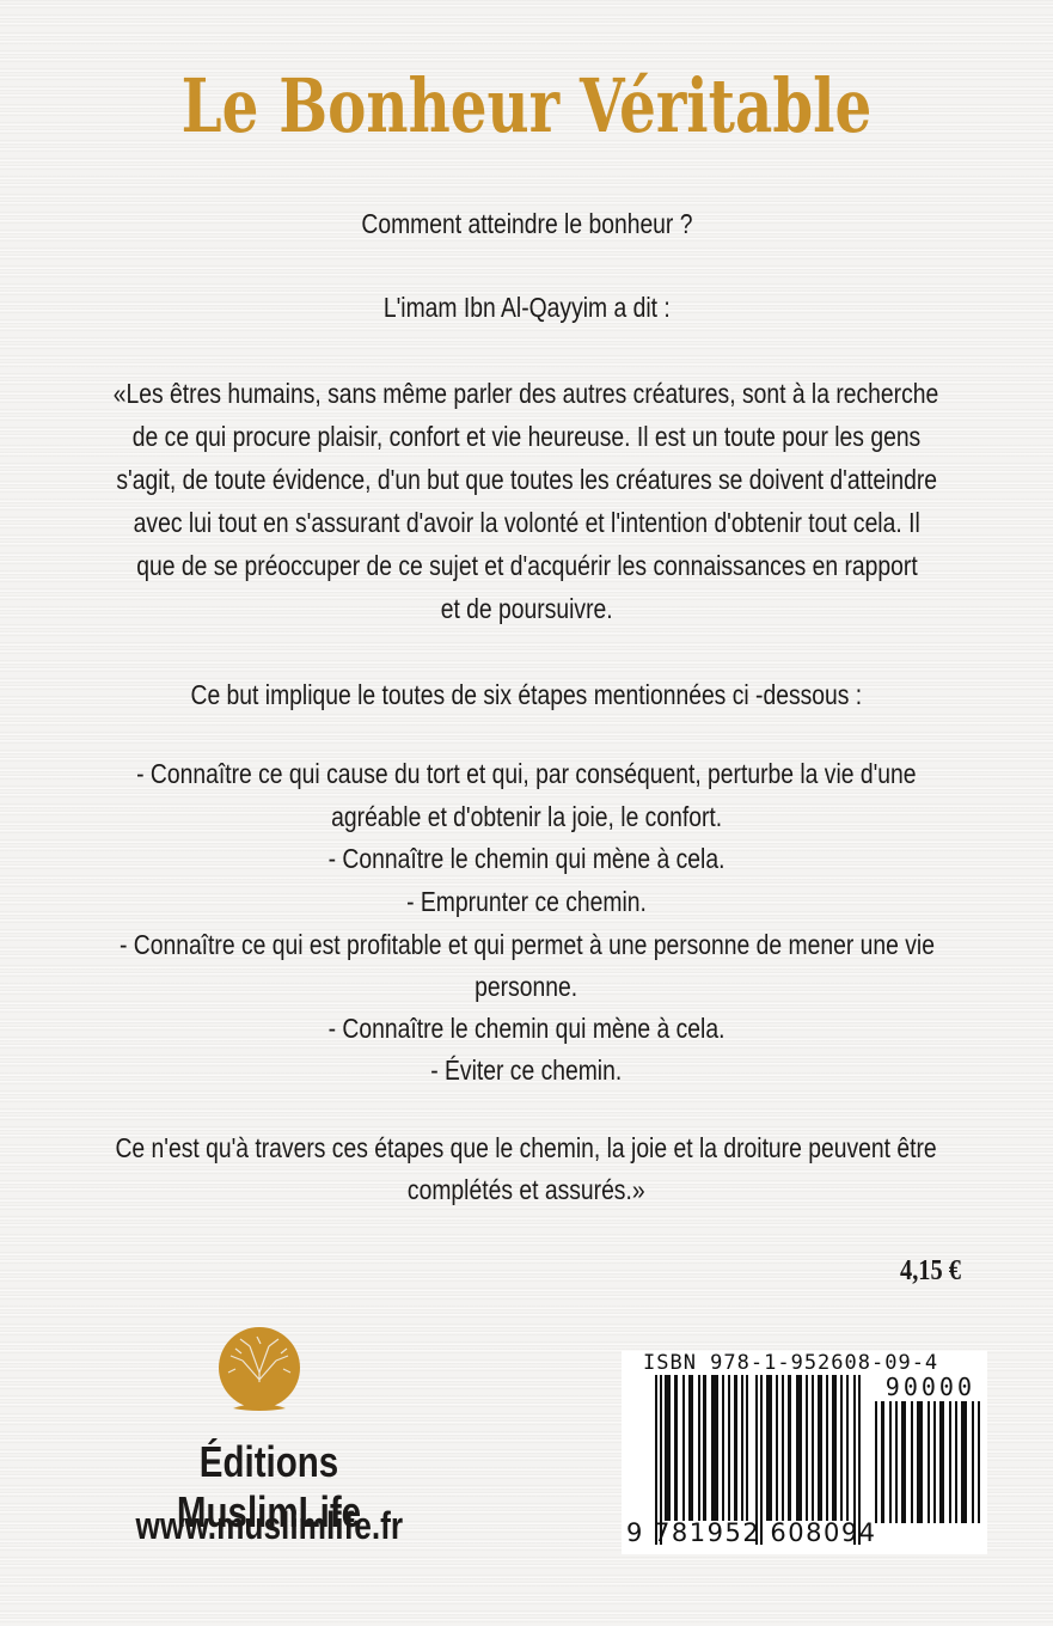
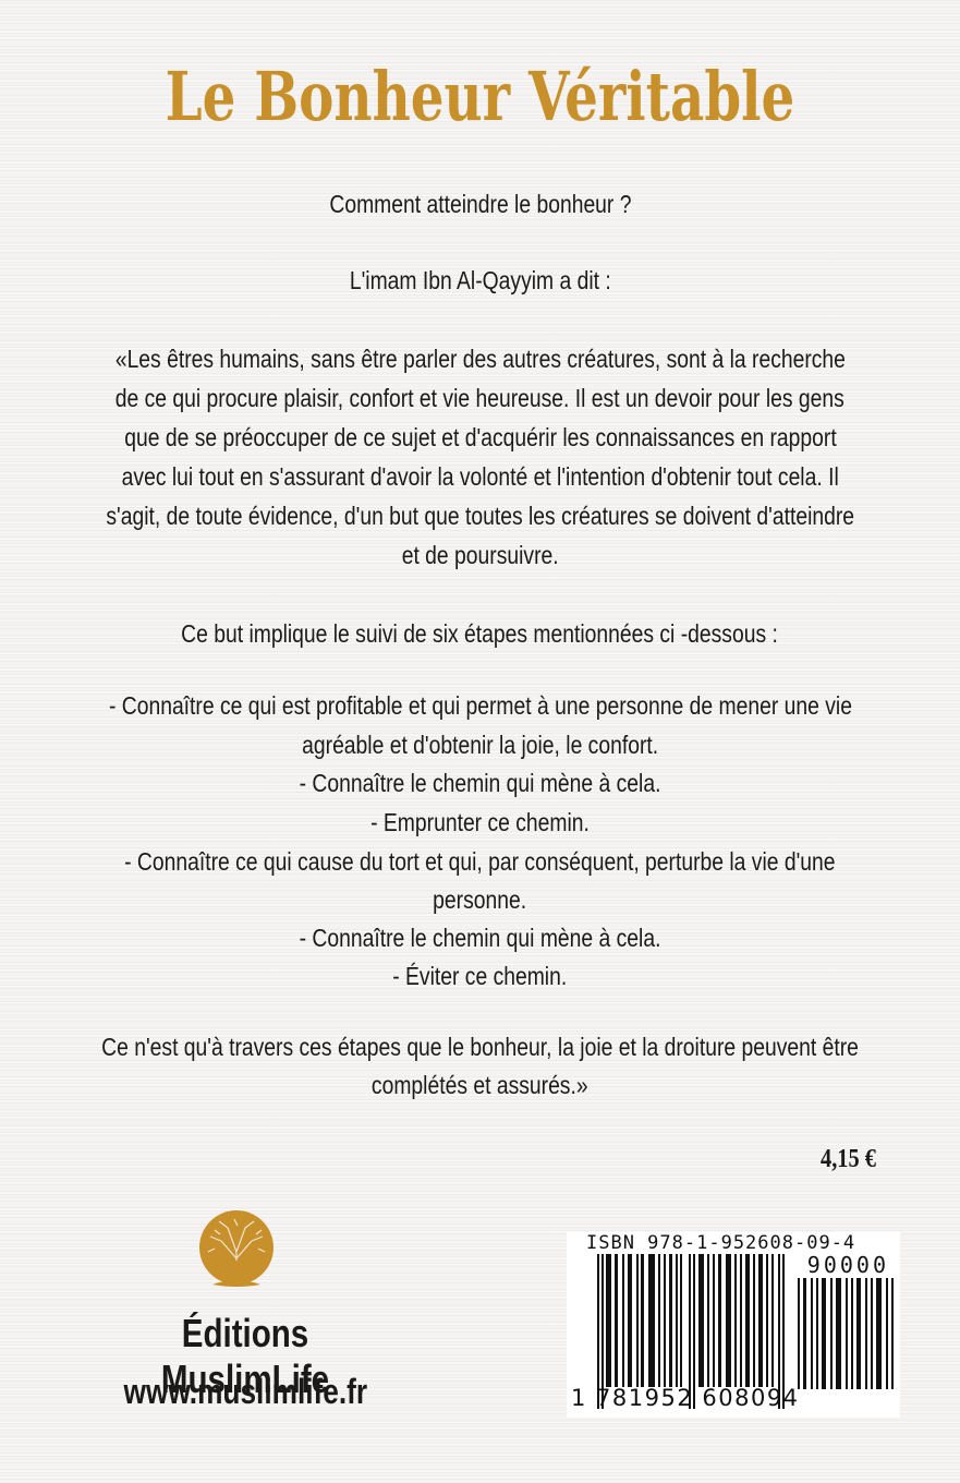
  Le Bonheur Véritable
  Comment atteindre le bonheur ?
  L'imam Ibn Al-Qayyim a dit :
- «Les êtres humains, sans même parler des autres créatures, sont à la recherche
+ «Les êtres humains, sans être parler des autres créatures, sont à la recherche
- de ce qui procure plaisir, confort et vie heureuse. Il est un toute pour les gens
+ de ce qui procure plaisir, confort et vie heureuse. Il est un devoir pour les gens
- s'agit, de toute évidence, d'un but que toutes les créatures se doivent d'atteindre
+ que de se préoccuper de ce sujet et d'acquérir les connaissances en rapport
  avec lui tout en s'assurant d'avoir la volonté et l'intention d'obtenir tout cela. Il
- que de se préoccuper de ce sujet et d'acquérir les connaissances en rapport
+ s'agit, de toute évidence, d'un but que toutes les créatures se doivent d'atteindre
  et de poursuivre.
- Ce but implique le toutes de six étapes mentionnées ci -dessous :
+ Ce but implique le suivi de six étapes mentionnées ci -dessous :
- - Connaître ce qui cause du tort et qui, par conséquent, perturbe la vie d'une
+ - Connaître ce qui est profitable et qui permet à une personne de mener une vie
  agréable et d'obtenir la joie, le confort.
  - Connaître le chemin qui mène à cela.
  - Emprunter ce chemin.
- - Connaître ce qui est profitable et qui permet à une personne de mener une vie
+ - Connaître ce qui cause du tort et qui, par conséquent, perturbe la vie d'une
  personne.
  - Connaître le chemin qui mène à cela.
  - Éviter ce chemin.
- Ce n'est qu'à travers ces étapes que le chemin, la joie et la droiture peuvent être
+ Ce n'est qu'à travers ces étapes que le bonheur, la joie et la droiture peuvent être
  complétés et assurés.»
  4,15 €
  Éditions MuslimLife
  www.muslimlife.fr
  ISBN 978-1-952608-09-4
  90000
- 9 781952 608094
+ 1 781952 608094
